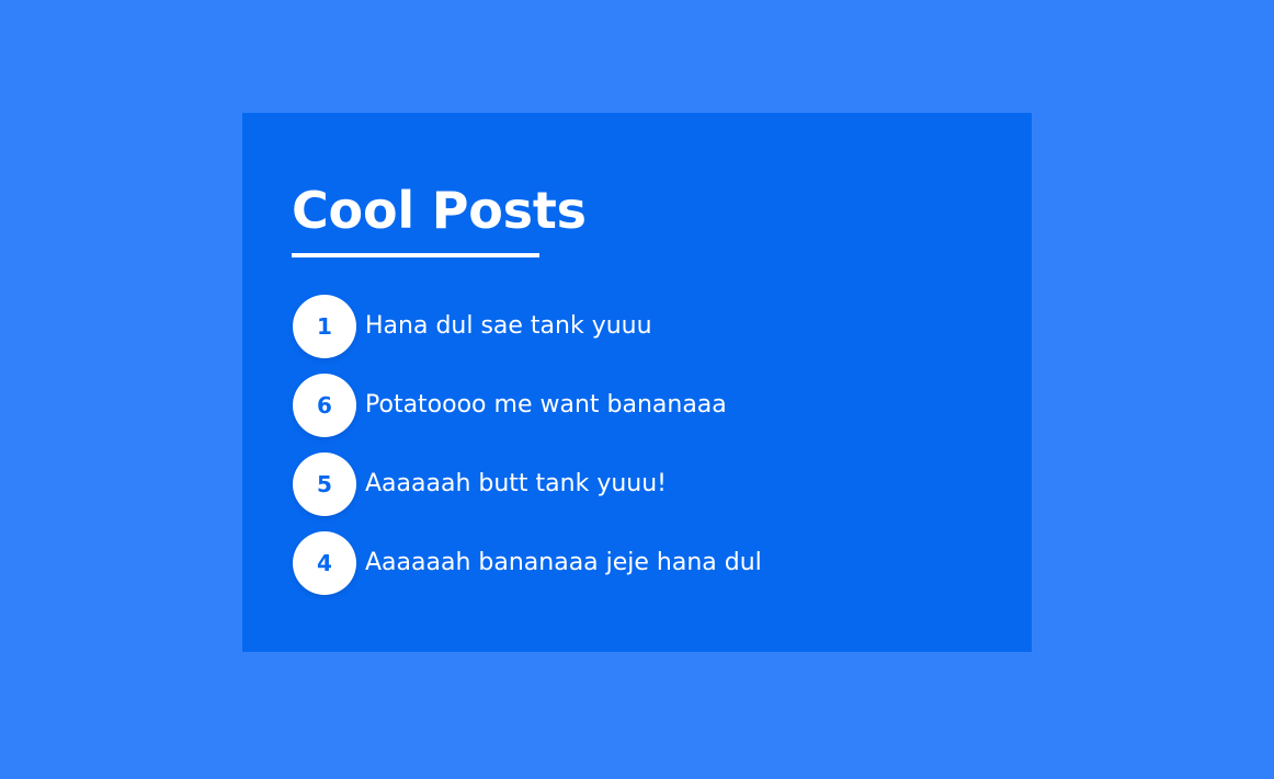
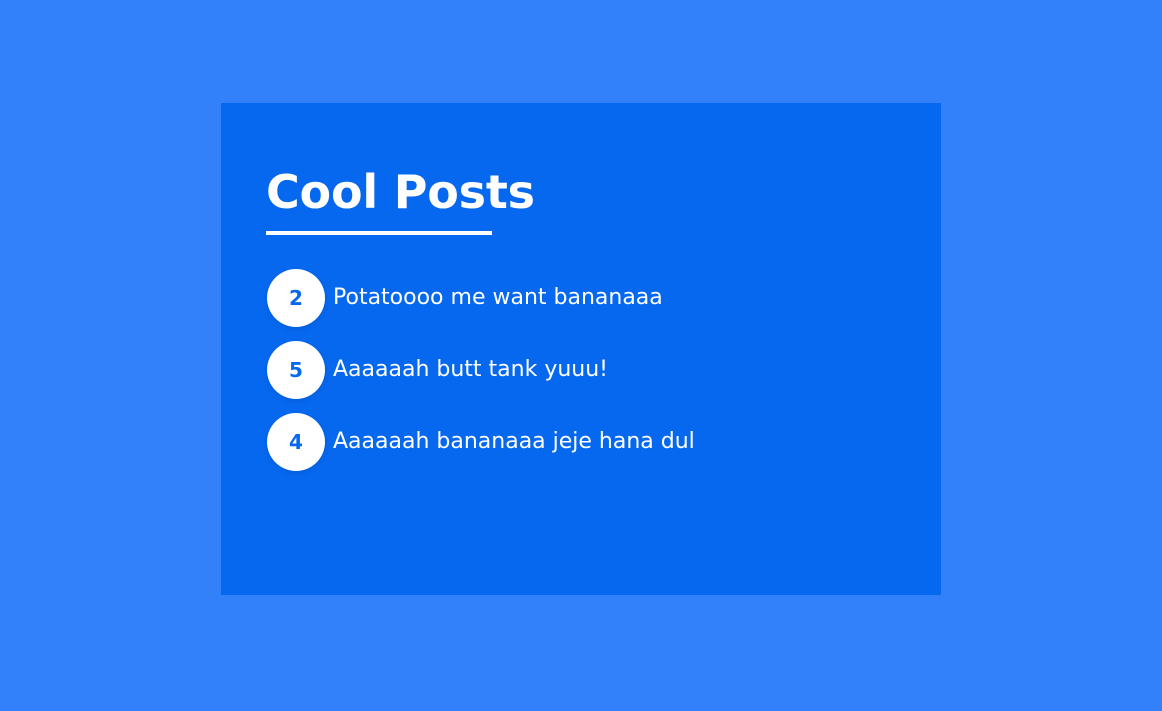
  Cool Posts
- 1
- Hana dul sae tank yuuu
- 6
+ 2
  Potatoooo me want bananaaa
  5
  Aaaaaah butt tank yuuu!
  4
  Aaaaaah bananaaa jeje hana dul
